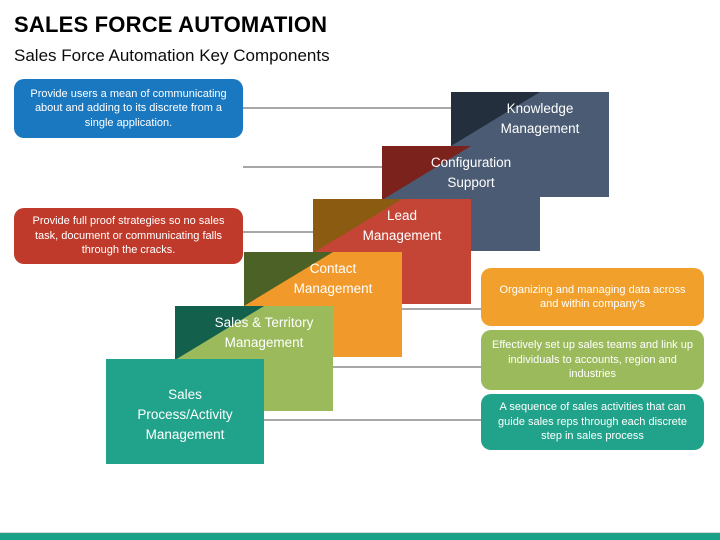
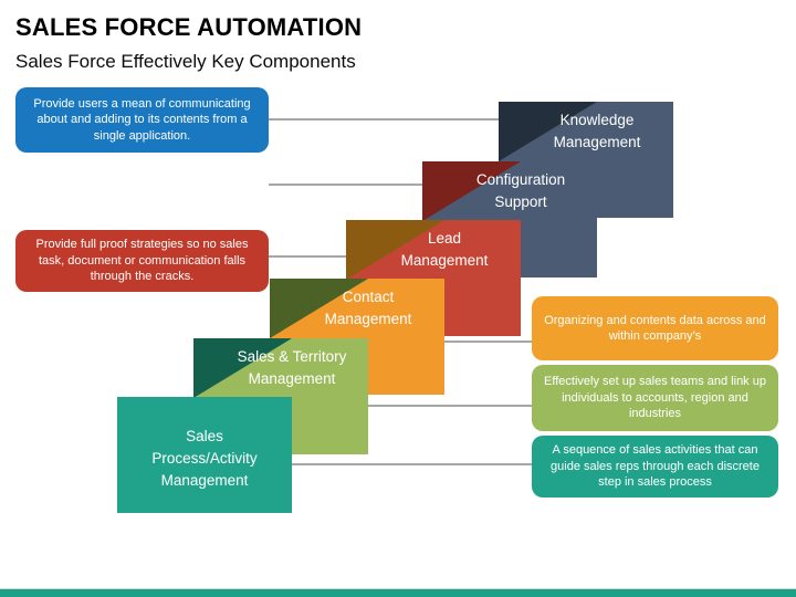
  SALES FORCE AUTOMATION
- Sales Force Automation Key Components
+ Sales Force Effectively Key Components
- Provide users a mean of communicating about and adding to its discrete from a single application.
+ Provide users a mean of communicating about and adding to its contents from a single application.
- Provide full proof strategies so no sales task, document or communicating falls through the cracks.
+ Provide full proof strategies so no sales task, document or communication falls through the cracks.
- Organizing and managing data across and within company’s
+ Organizing and contents data across and within company’s
  Effectively set up sales teams and link up individuals to accounts, region and industries
  A sequence of sales activities that can guide sales reps through each discrete step in sales process
  Knowledge
  Management
  Configuration
  Support
  Lead
  Management
  Contact
  Management
  Sales & Territory
  Management
  Sales
  Process/Activity
  Management
